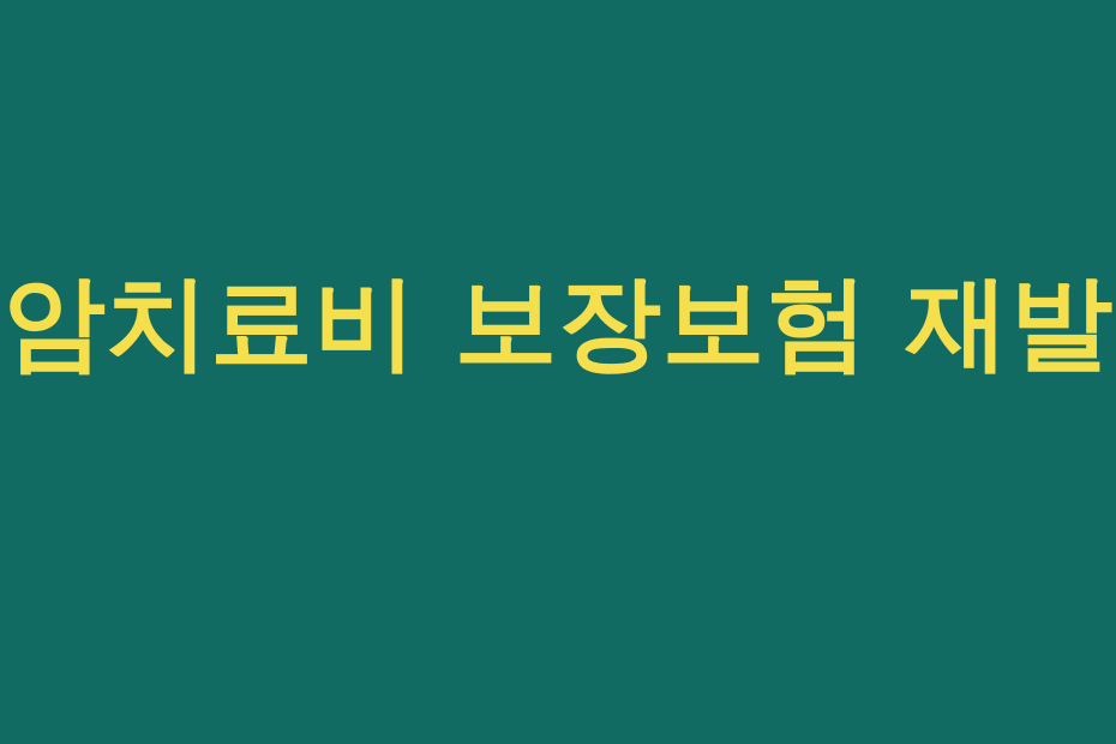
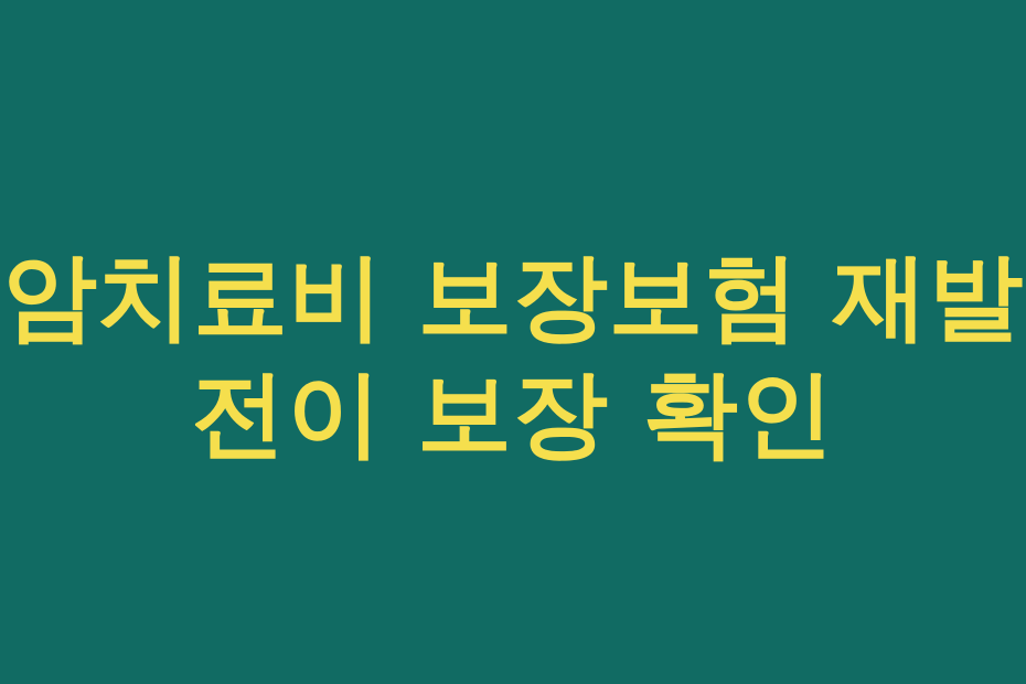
  암치료비 보장보험 재발
+ 전이 보장 확인
